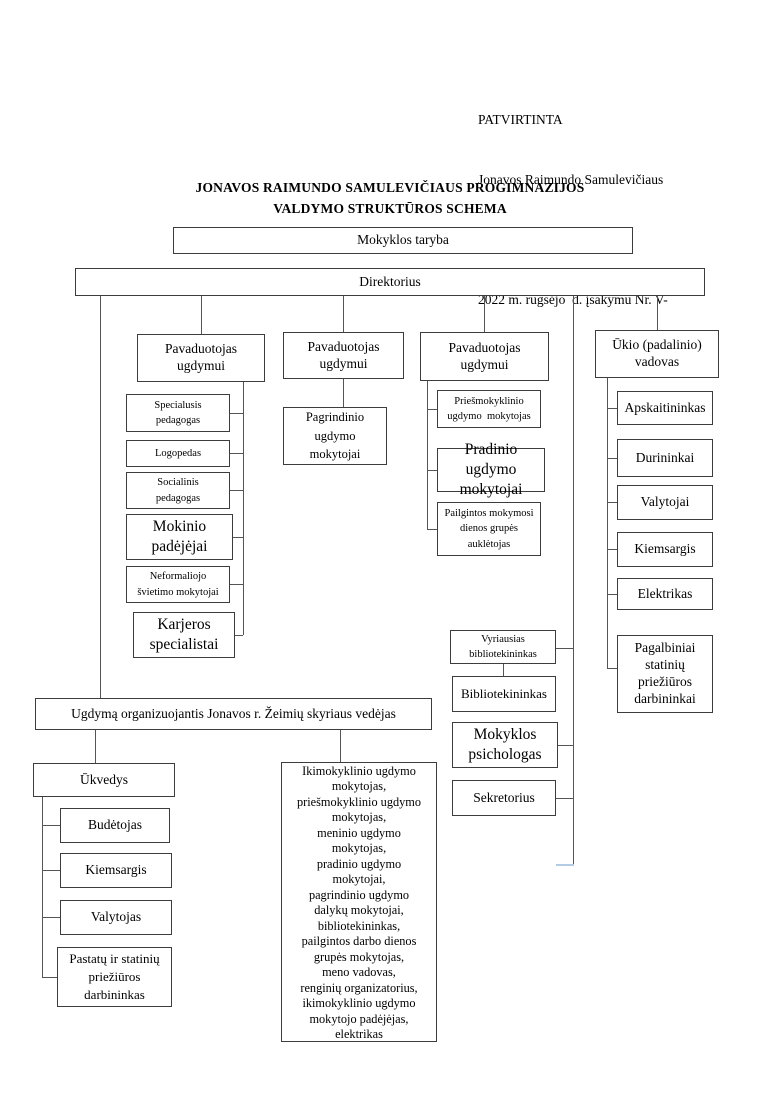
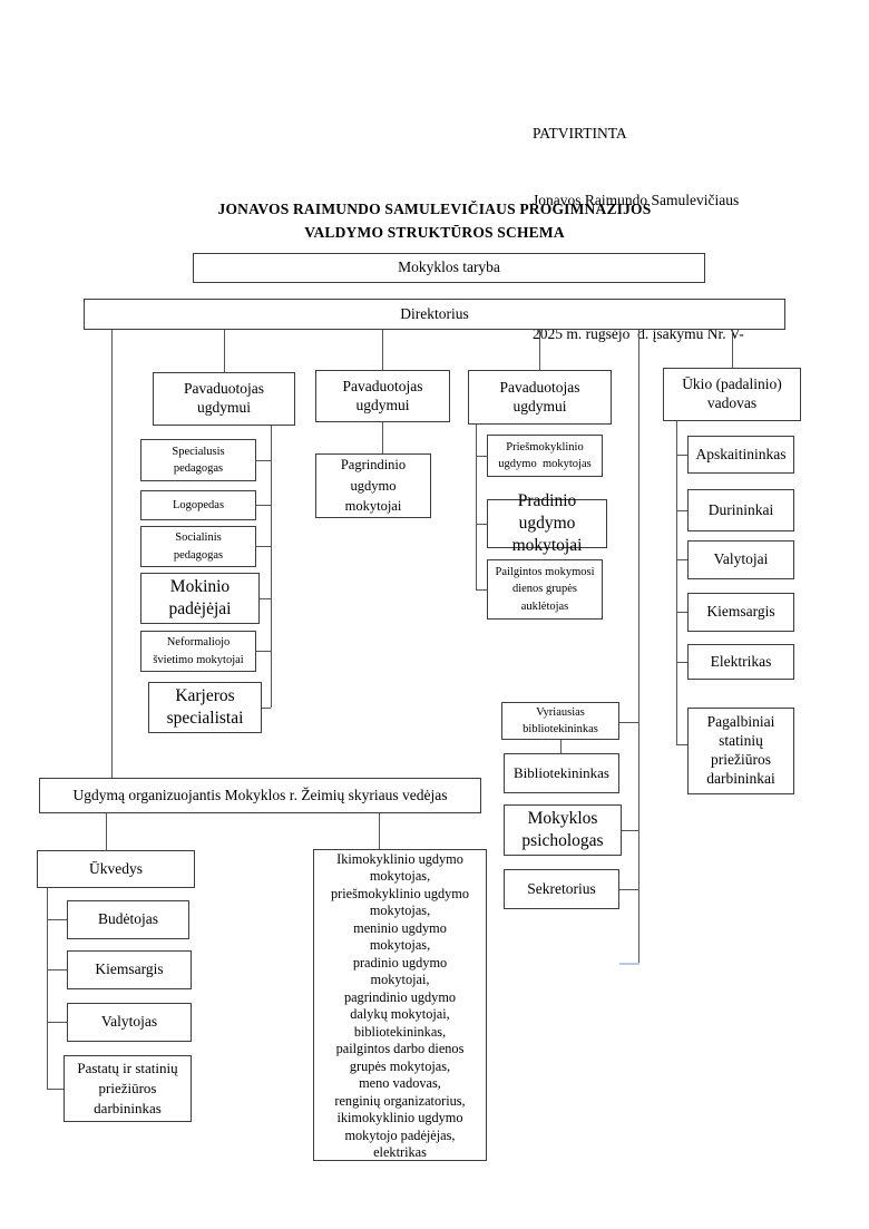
  PATVIRTINTA
  Jonavos Raimundo Samulevičiaus
- 2022 m. rugsėjo d. įsakymu Nr. V-
+ 2025 m. rugsėjo d. įsakymu Nr. V-
  JONAVOS RAIMUNDO SAMULEVIČIAUS PROGIMNAZIJOS
  VALDYMO STRUKTŪROS SCHEMA
  Mokyklos taryba
  Direktorius
  Pavaduotojas
  ugdymui
  Pavaduotojas
  ugdymui
  Pavaduotojas
  ugdymui
  Ūkio (padalinio)
  vadovas
  Specialusis
  pedagogas
  Logopedas
  Socialinis
  pedagogas
  Mokinio
  padėjėjai
  Neformaliojo
  švietimo mokytojai
  Karjeros
  specialistai
  Pagrindinio
  ugdymo
  mokytojai
  Priešmokyklinio
  ugdymo mokytojas
  Pradinio ugdymo
  mokytojai
  Pailgintos mokymosi
  dienos grupės
  auklėtojas
  Apskaitininkas
  Durininkai
  Valytojai
  Kiemsargis
  Elektrikas
  Pagalbiniai
  statinių
  priežiūros
  darbininkai
  Vyriausias
  bibliotekininkas
  Bibliotekininkas
  Mokyklos
  psichologas
  Sekretorius
- Ugdymą organizuojantis Jonavos r. Žeimių skyriaus vedėjas
+ Ugdymą organizuojantis Mokyklos r. Žeimių skyriaus vedėjas
  Ūkvedys
  Budėtojas
  Kiemsargis
  Valytojas
  Pastatų ir statinių
  priežiūros
  darbininkas
  Ikimokyklinio ugdymo
  mokytojas,
  priešmokyklinio ugdymo
  mokytojas,
  meninio ugdymo
  mokytojas,
  pradinio ugdymo
  mokytojai,
  pagrindinio ugdymo
  dalykų mokytojai,
  bibliotekininkas,
  pailgintos darbo dienos
  grupės mokytojas,
  meno vadovas,
  renginių organizatorius,
  ikimokyklinio ugdymo
  mokytojo padėjėjas,
  elektrikas
